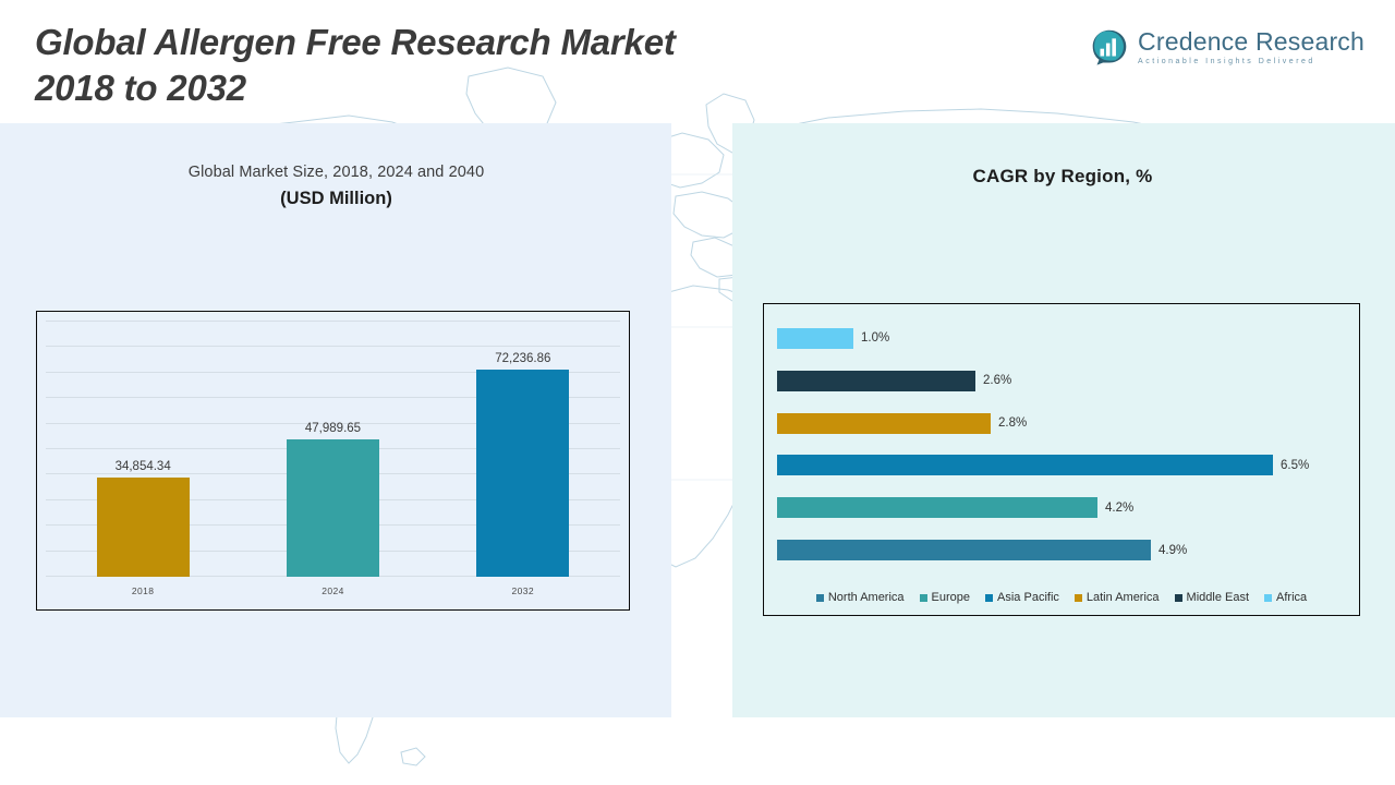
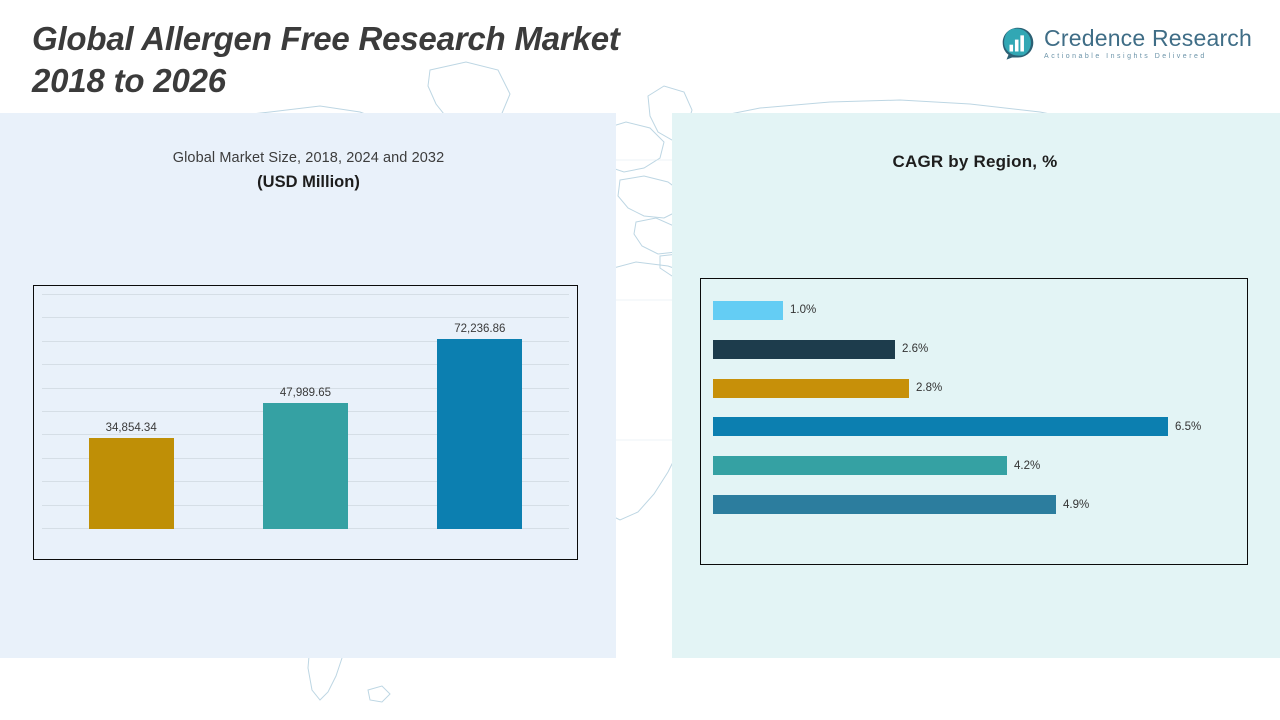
  Global Allergen Free Research Market
- 2018 to 2032
+ 2018 to 2026
  Credence Research
- Global Market Size, 2018, 2024 and 2040
+ Global Market Size, 2018, 2024 and 2032
  (USD Million)
  34,854.34
  47,989.65
  72,236.86
- 2018
- 2024
- 2032
  CAGR by Region, %
  1.0%
  2.6%
  2.8%
  6.5%
  4.2%
  4.9%
- North America
- Europe
- Asia Pacific
- Latin America
- Middle East
- Africa
